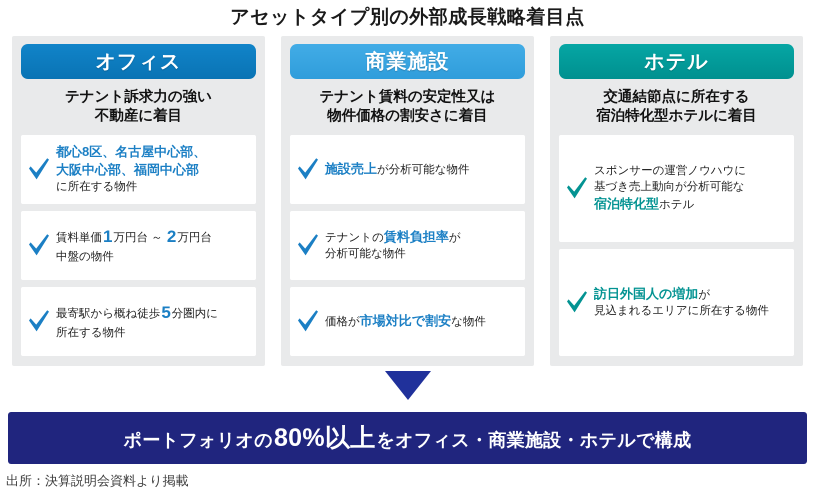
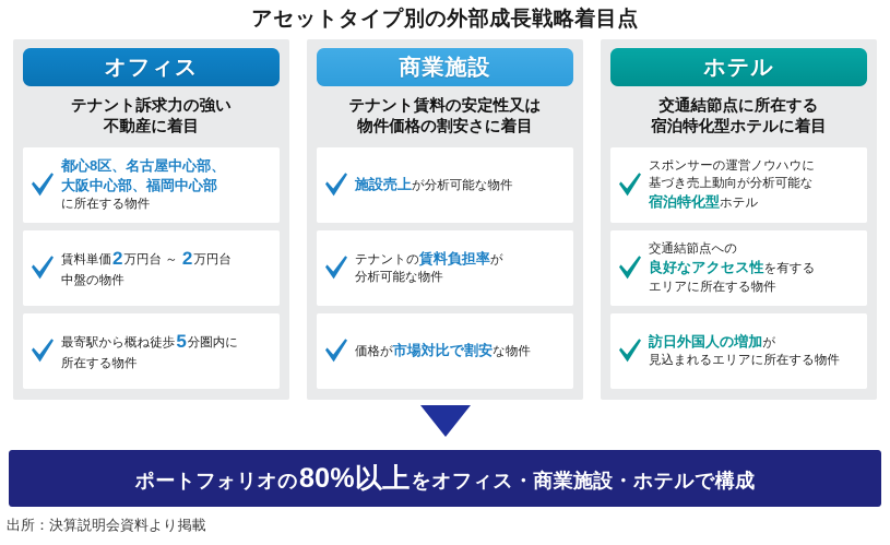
  アセットタイプ別の外部成長戦略着目点
  オフィス
  テナント訴求力の強い
  不動産に着目
  都心8区、名古屋中心部、
  大阪中心部、福岡中心部
  に所在する物件
- 賃料単価1万円台 ～ 2万円台
+ 賃料単価2万円台 ～ 2万円台
  中盤の物件
  最寄駅から概ね徒歩5分圏内に
  所在する物件
  商業施設
  テナント賃料の安定性又は
  物件価格の割安さに着目
  施設売上が分析可能な物件
  テナントの賃料負担率が
  分析可能な物件
  価格が市場対比で割安な物件
  ホテル
  交通結節点に所在する
  宿泊特化型ホテルに着目
  スポンサーの運営ノウハウに
  基づき売上動向が分析可能な
  宿泊特化型ホテル
+ 交通結節点への
+ 良好なアクセス性を有する
+ エリアに所在する物件
  訪日外国人の増加が
  見込まれるエリアに所在する物件
  ポートフォリオの80%以上をオフィス・商業施設・ホテルで構成
  出所：決算説明会資料より掲載
